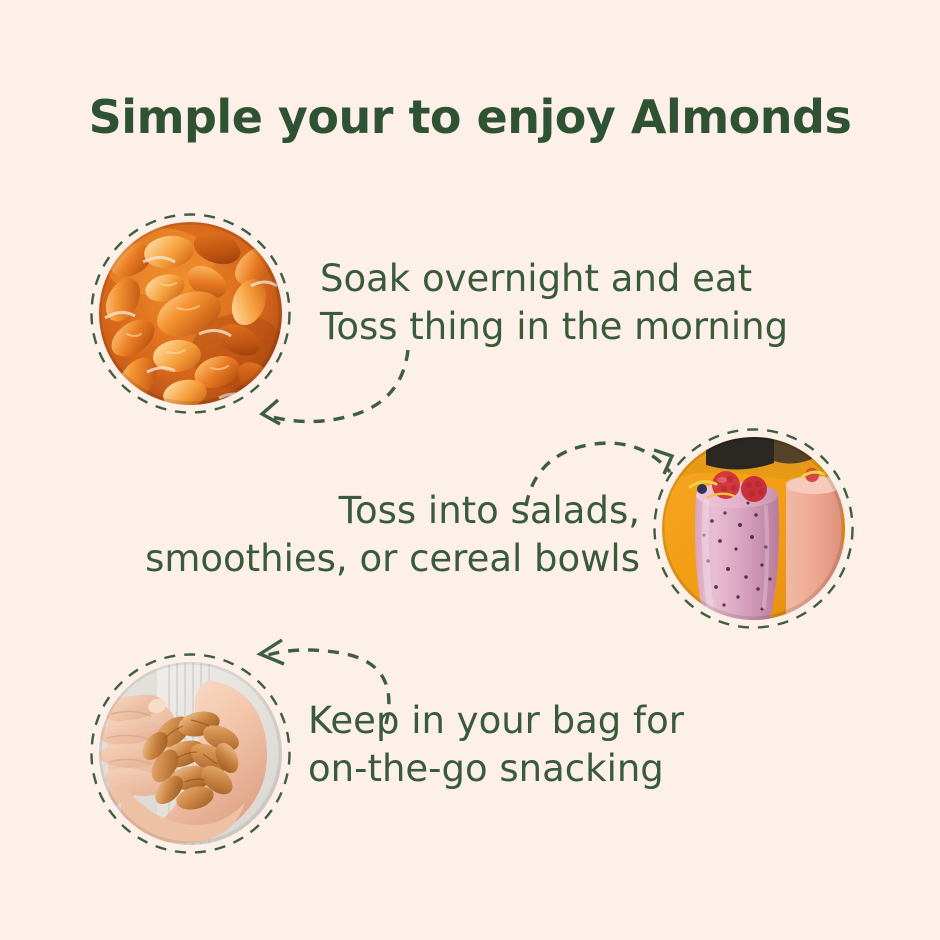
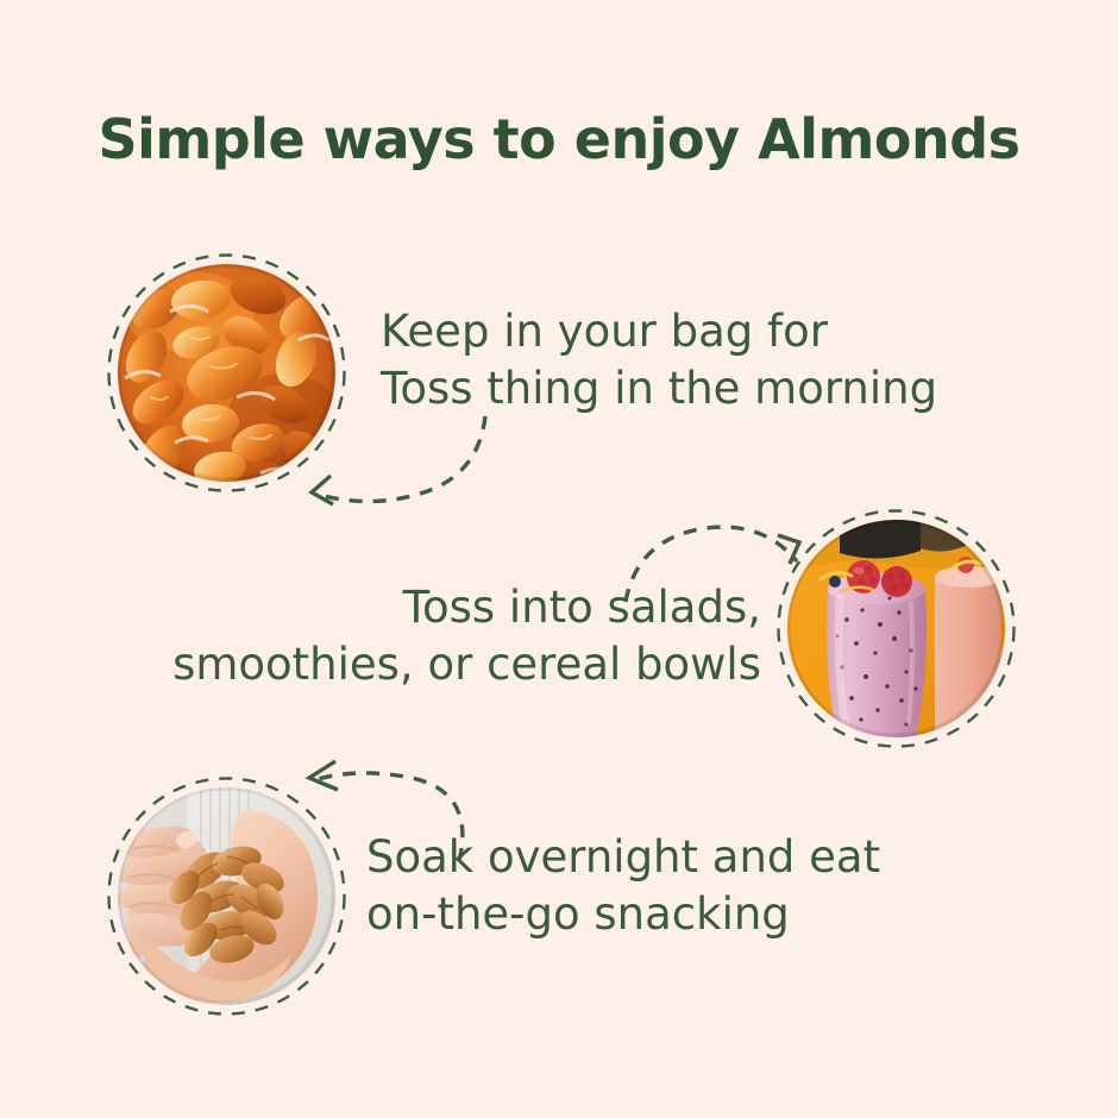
- Simple your to enjoy Almonds
+ Simple ways to enjoy Almonds
- Soak overnight and eat
+ Keep in your bag for
  Toss thing in the morning
  Toss into salads,
  smoothies, or cereal bowls
- Keep in your bag for
+ Soak overnight and eat
  on-the-go snacking
